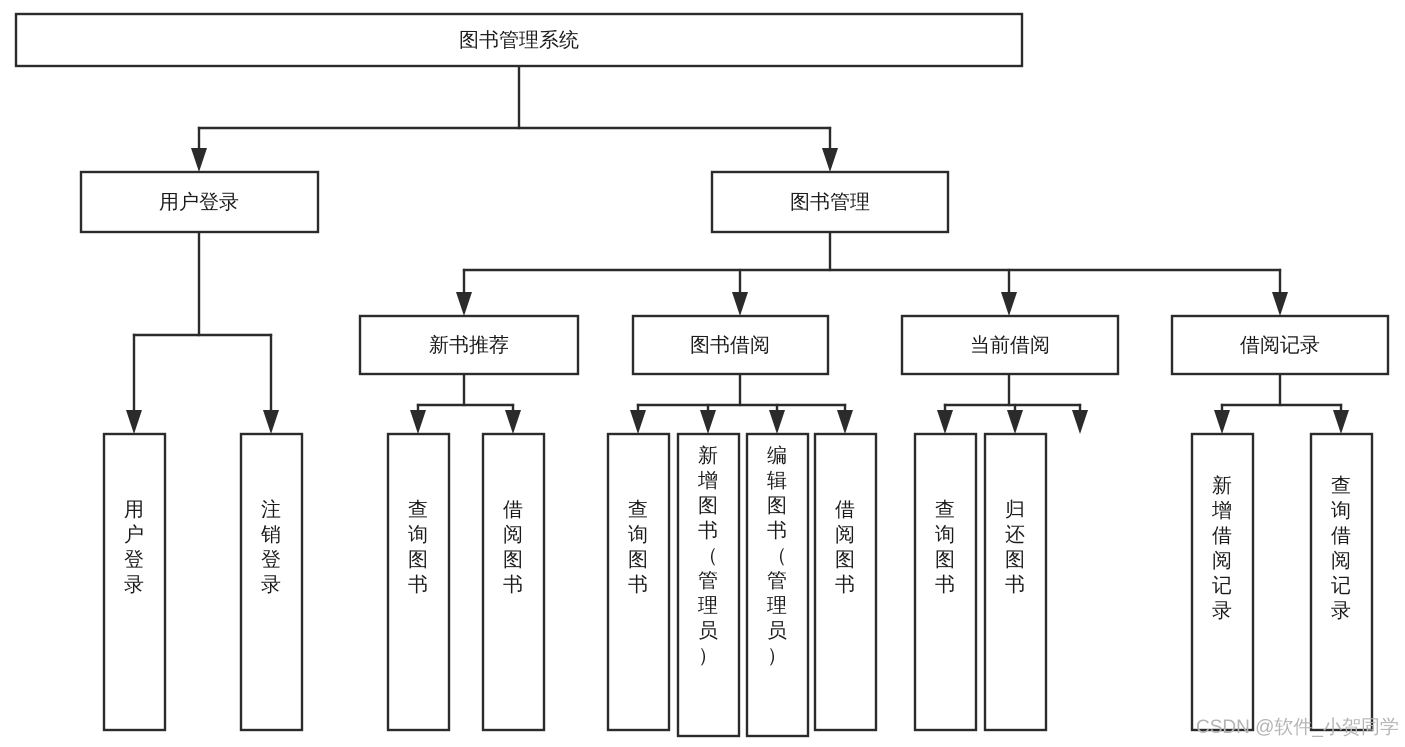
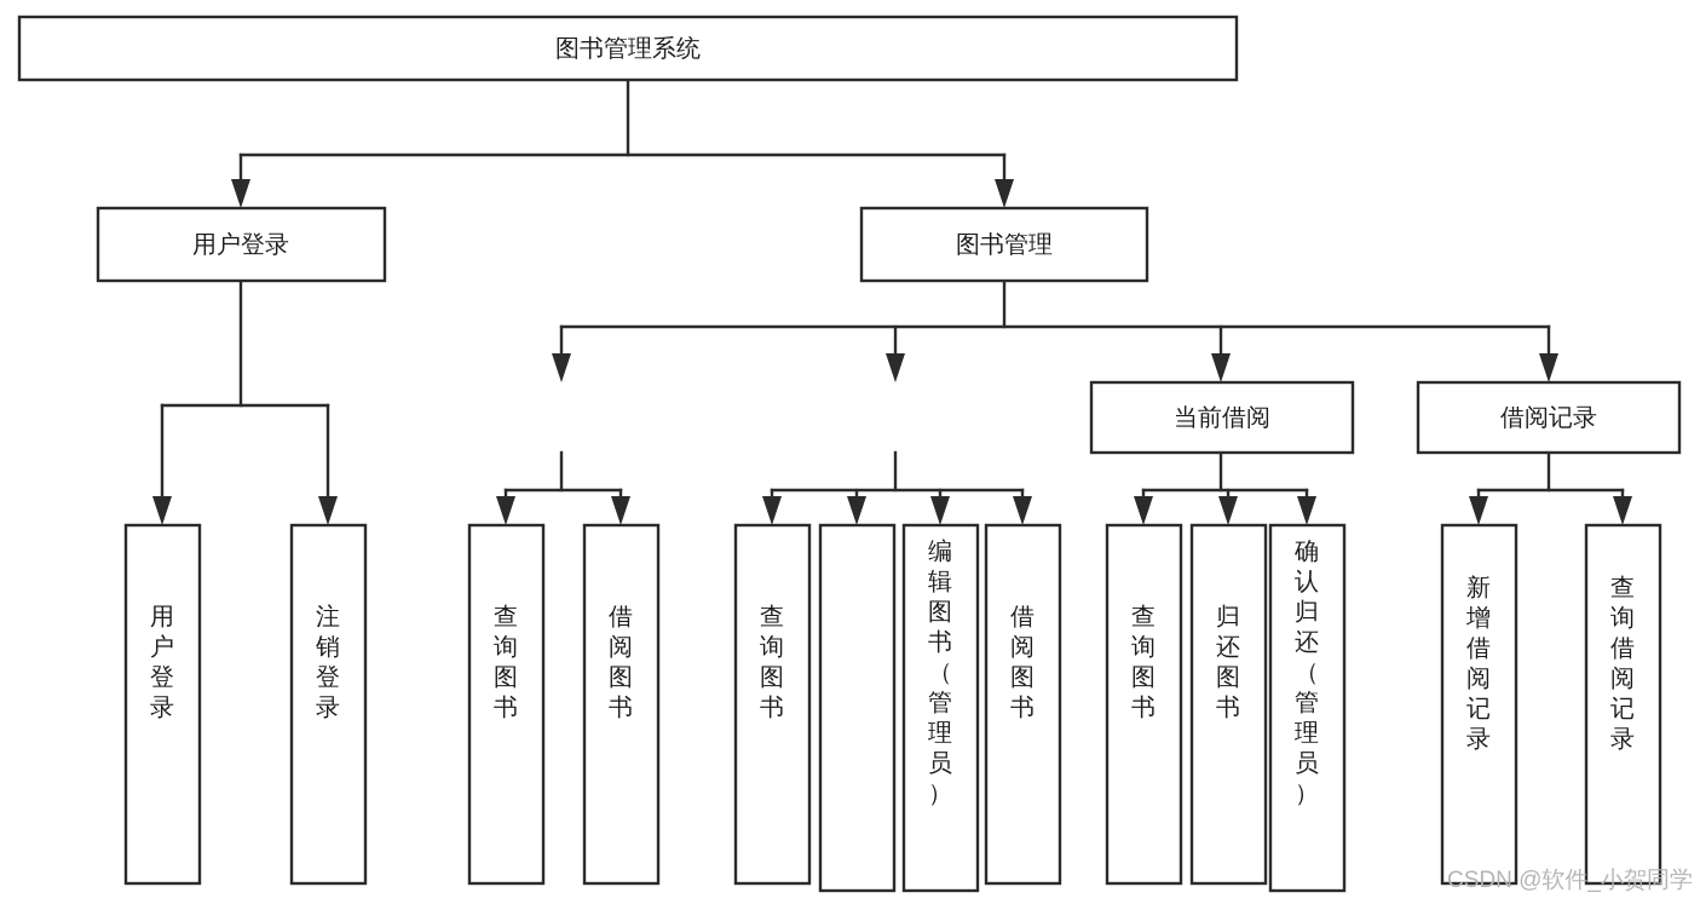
  图书管理系统
  用户登录
  图书管理
- 新书推荐
- 图书借阅
  当前借阅
  借阅记录
  用户登录
  注销登录
  查询图书
  借阅图书
  查询图书
- 新增图书（管理员）
  编辑图书（管理员）
  借阅图书
  查询图书
  归还图书
+ 确认归还（管理员）
  新增借阅记录
  查询借阅记录
  CSDN @软件_小贺同学
